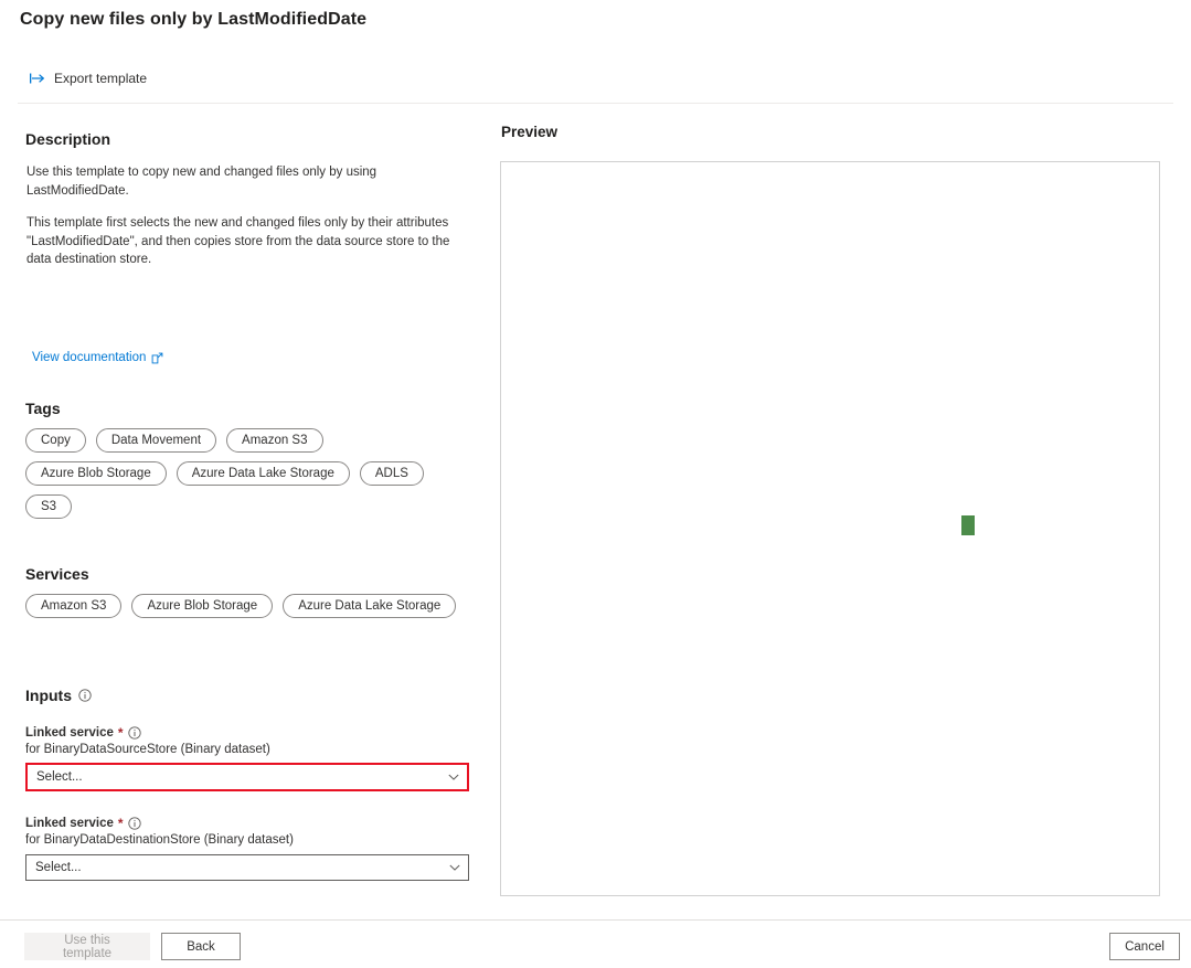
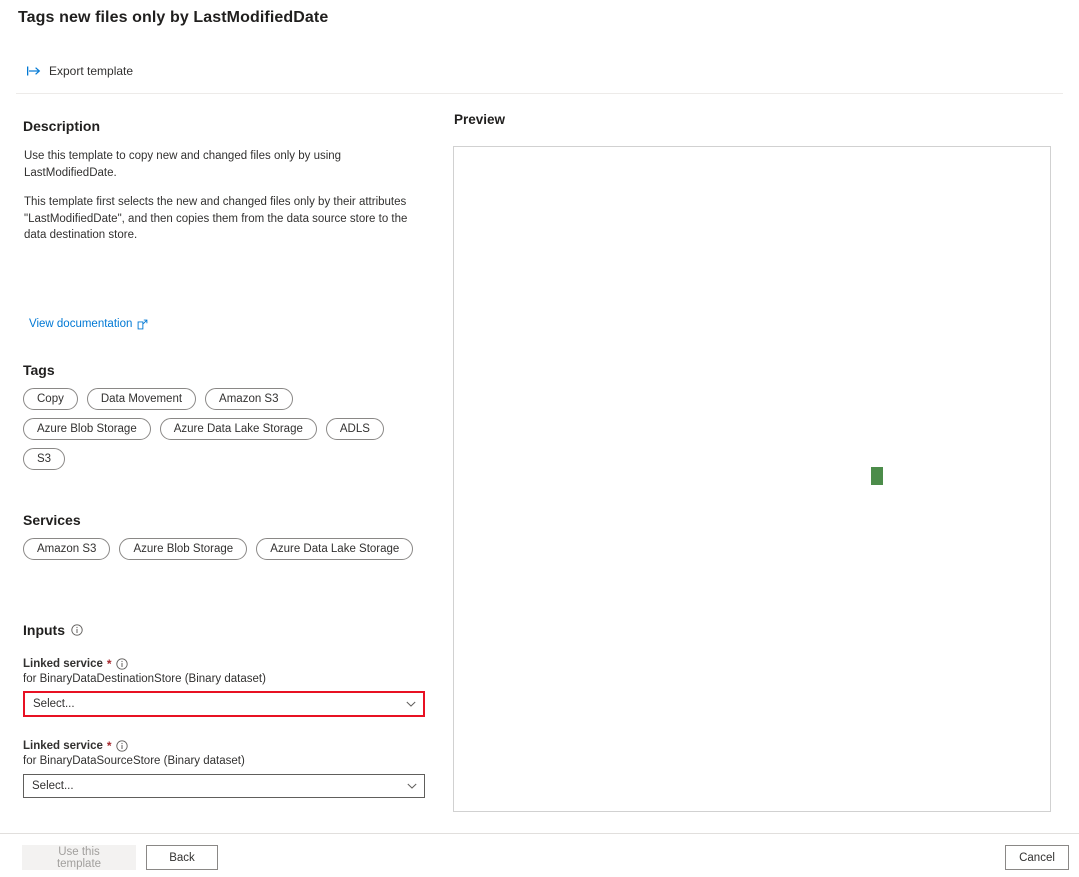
- Copy new files only by LastModifiedDate
+ Tags new files only by LastModifiedDate
  Export template
  Description
  Use this template to copy new and changed files only by using LastModifiedDate.
- This template first selects the new and changed files only by their attributes "LastModifiedDate", and then copies store from the data source store to the data destination store.
+ This template first selects the new and changed files only by their attributes "LastModifiedDate", and then copies them from the data source store to the data destination store.
  View documentation
  Tags
  Copy
  Data Movement
  Amazon S3
  Azure Blob Storage
  Azure Data Lake Storage
  ADLS
  S3
  Services
  Amazon S3
  Azure Blob Storage
  Azure Data Lake Storage
  Inputs
  Linked service
  *
- for BinaryDataSourceStore (Binary dataset)
+ for BinaryDataDestinationStore (Binary dataset)
  Select...
  Linked service
  *
- for BinaryDataDestinationStore (Binary dataset)
+ for BinaryDataSourceStore (Binary dataset)
  Select...
  Preview
  Use this template
  Back
  Cancel
